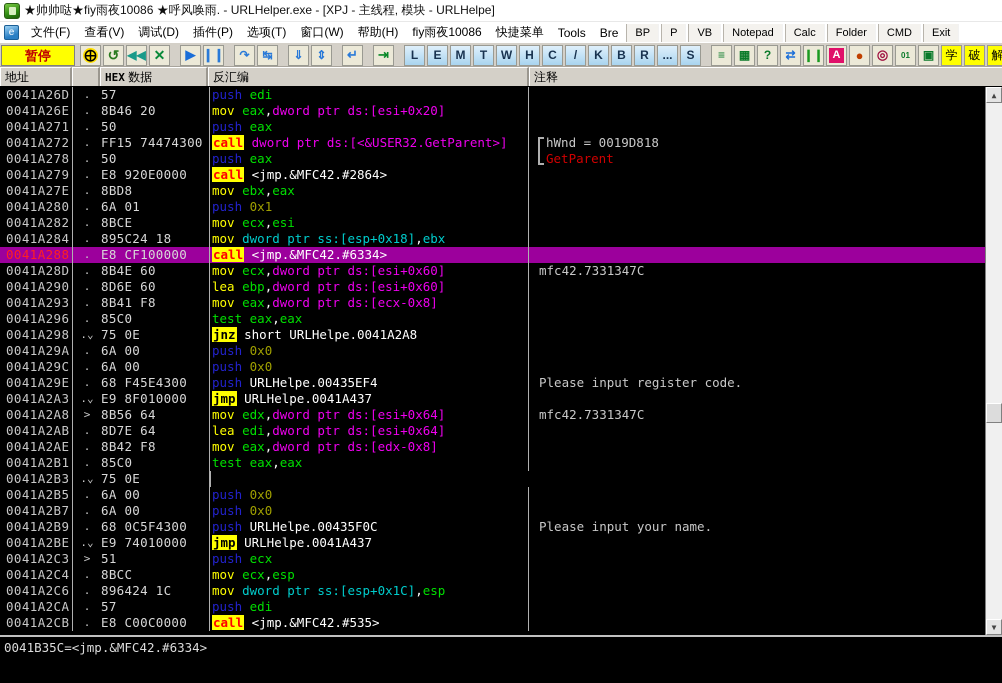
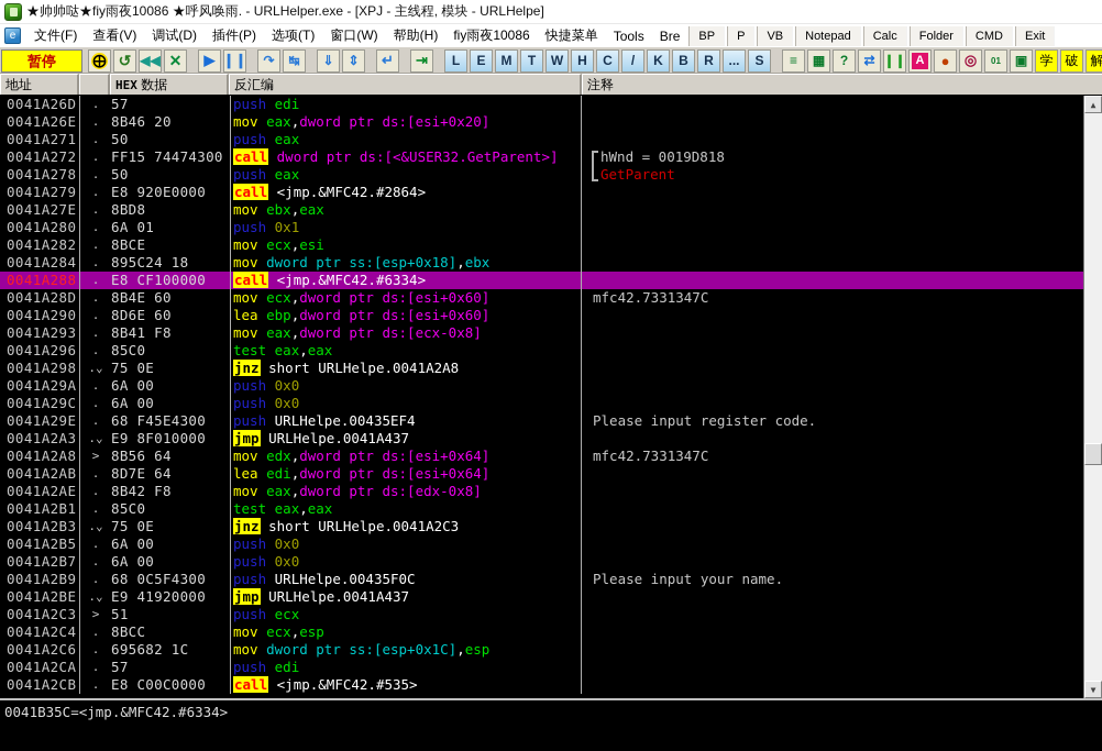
  ★帅帅哒★fiy雨夜10086 ★呼风唤雨. - URLHelper.exe - [XPJ - 主线程, 模块 - URLHelpe]
  e
  文件(F)
  查看(V)
  调试(D)
  插件(P)
  选项(T)
  窗口(W)
  帮助(H)
  fiy雨夜10086
  快捷菜单
  Tools
  Bre
  BP
  P
  VB
  Notepad
  Calc
  Folder
  CMD
  Exit
  暂停
  ⨁
  ↺
  ◀◀
  ✕
  ▶
  ❙❙
  ↷
  ↹
  ⇓
  ⇕
  ↵
  ⇥
  L
  E
  M
  T
  W
  H
  C
  /
  K
  B
  R
  ...
  S
  ≡
  ▦
  ?
  ⇄
  ❙❙
  A
  ●
  ◎
  01
  ▣
  学
  破
  解
  地址
  HEX 数据
  反汇编
  注释
  0041A26D
  .
  57
  push edi
  0041A26E
  .
  8B46 20
  mov eax,dword ptr ds:[esi+0x20]
  0041A271
  .
  50
  push eax
  0041A272
  .
  FF15 74474300
  call dword ptr ds:[<&USER32.GetParent>]
  0041A278
  .
  50
  push eax
  0041A279
  .
  E8 920E0000
  call <jmp.&MFC42.#2864>
  0041A27E
  .
  8BD8
  mov ebx,eax
  0041A280
  .
  6A 01
  push 0x1
  0041A282
  .
  8BCE
  mov ecx,esi
  0041A284
  .
  895C24 18
  mov dword ptr ss:[esp+0x18],ebx
  0041A288
  .
  E8 CF100000
  call <jmp.&MFC42.#6334>
  0041A28D
  .
  8B4E 60
  mov ecx,dword ptr ds:[esi+0x60]
  mfc42.7331347C
  0041A290
  .
  8D6E 60
  lea ebp,dword ptr ds:[esi+0x60]
  0041A293
  .
  8B41 F8
  mov eax,dword ptr ds:[ecx-0x8]
  0041A296
  .
  85C0
  test eax,eax
  0041A298
  .⌄
  75 0E
  jnz short URLHelpe.0041A2A8
  0041A29A
  .
  6A 00
  push 0x0
  0041A29C
  .
  6A 00
  push 0x0
  0041A29E
  .
  68 F45E4300
  push URLHelpe.00435EF4
  Please input register code.
  0041A2A3
  .⌄
  E9 8F010000
  jmp URLHelpe.0041A437
  0041A2A8
  >
  8B56 64
  mov edx,dword ptr ds:[esi+0x64]
  mfc42.7331347C
  0041A2AB
  .
  8D7E 64
  lea edi,dword ptr ds:[esi+0x64]
  0041A2AE
  .
  8B42 F8
  mov eax,dword ptr ds:[edx-0x8]
  0041A2B1
  .
  85C0
  test eax,eax
  0041A2B3
  .⌄
  75 0E
+ jnz short URLHelpe.0041A2C3
  0041A2B5
  .
  6A 00
  push 0x0
  0041A2B7
  .
  6A 00
  push 0x0
  0041A2B9
  .
  68 0C5F4300
  push URLHelpe.00435F0C
  Please input your name.
  0041A2BE
  .⌄
- E9 74010000
+ E9 41920000
  jmp URLHelpe.0041A437
  0041A2C3
  >
  51
  push ecx
  0041A2C4
  .
  8BCC
  mov ecx,esp
  0041A2C6
  .
- 896424 1C
+ 695682 1C
  mov dword ptr ss:[esp+0x1C],esp
  0041A2CA
  .
  57
  push edi
  0041A2CB
  .
  E8 C00C0000
  call <jmp.&MFC42.#535>
  hWnd = 0019D818
  GetParent
  ▲
  ▼
  0041B35C=<jmp.&MFC42.#6334>
